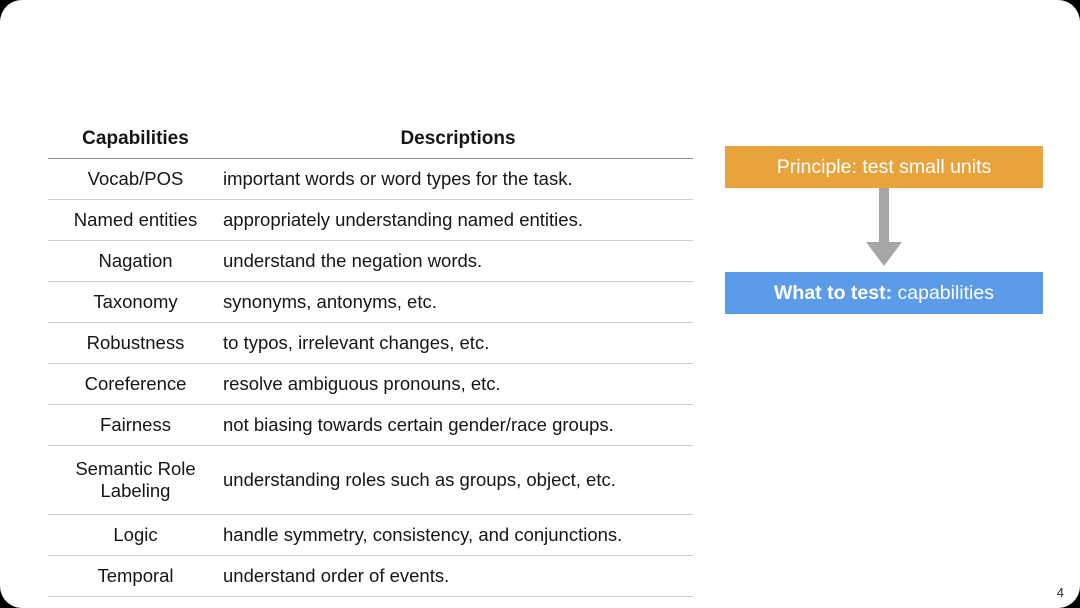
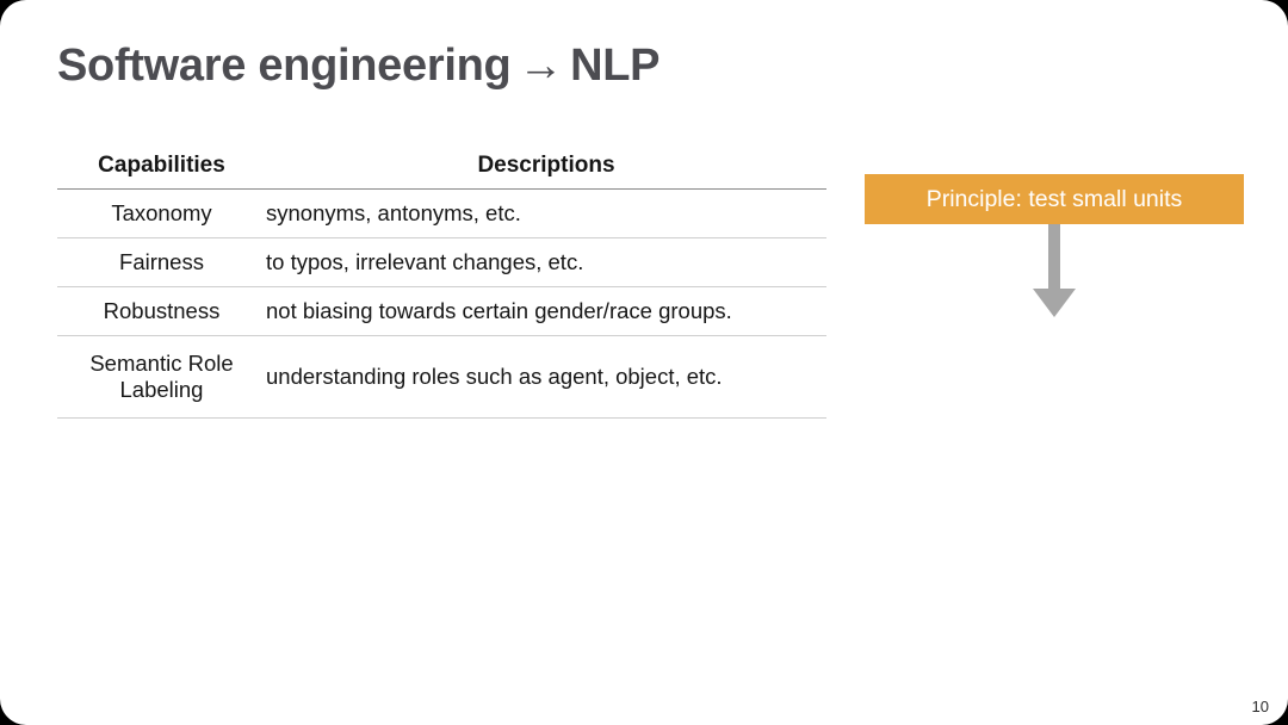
+ Software engineering → NLP
  Capabilities	Descriptions
- Vocab/POS	important words or word types for the task.
- Named entities	appropriately understanding named entities.
- Nagation	understand the negation words.
  Taxonomy	synonyms, antonyms, etc.
- Robustness	to typos, irrelevant changes, etc.
+ Fairness	to typos, irrelevant changes, etc.
- Coreference	resolve ambiguous pronouns, etc.
- Fairness	not biasing towards certain gender/race groups.
+ Robustness	not biasing towards certain gender/race groups.
- Semantic Role Labeling	understanding roles such as groups, object, etc.
+ Semantic Role Labeling	understanding roles such as agent, object, etc.
- Logic	handle symmetry, consistency, and conjunctions.
- Temporal	understand order of events.
  Principle: test small units
- What to test: capabilities
- 4
+ 10
